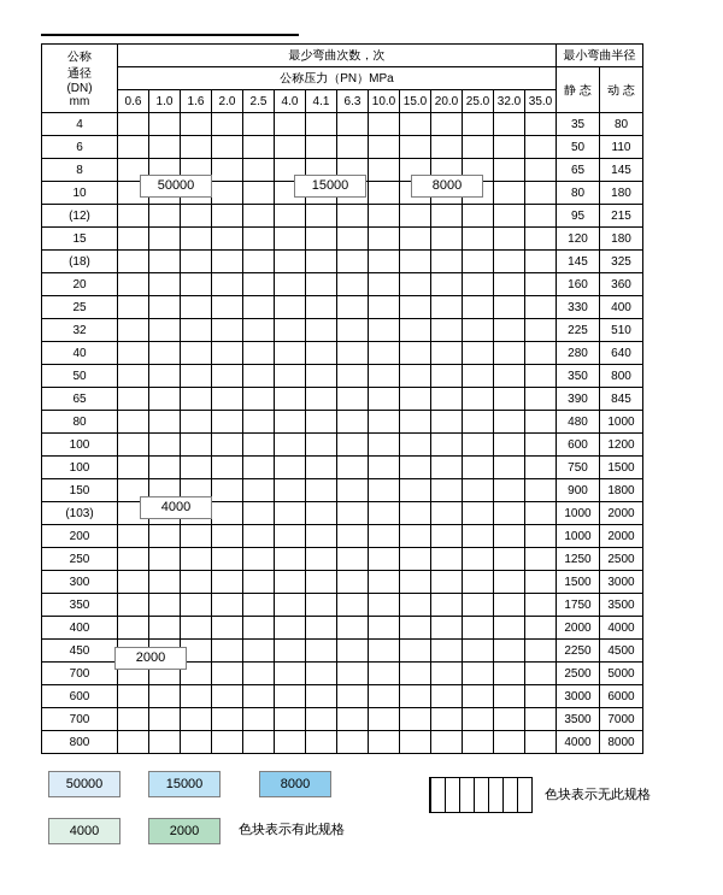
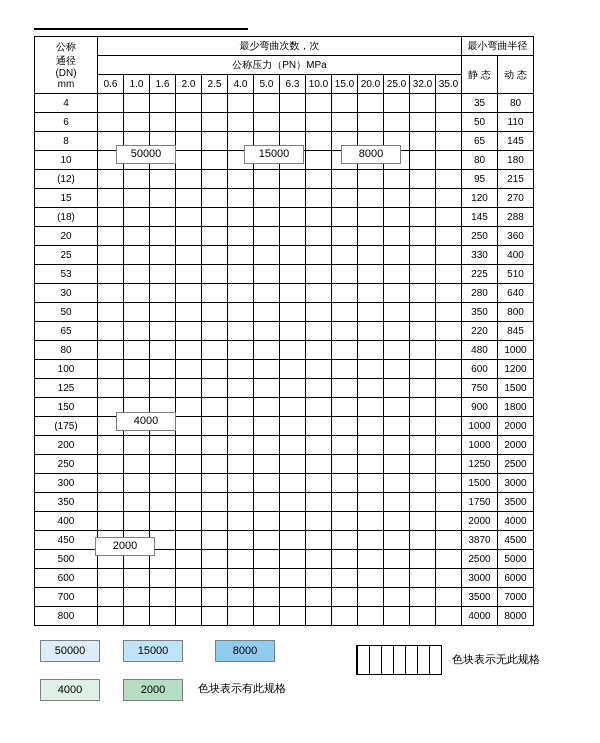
  公称 通径 (DN) mm	最少弯曲次数，次	最小弯曲半径
  公称压力（PN）MPa	静 态	动 态
- 0.6	1.0	1.6	2.0	2.5	4.0	4.1	6.3	10.0	15.0	20.0	25.0	32.0	35.0
+ 0.6	1.0	1.6	2.0	2.5	4.0	5.0	6.3	10.0	15.0	20.0	25.0	32.0	35.0
  4															35	80
  6															50	110
  8															65	145
  10															80	180
  (12)															95	215
- 15															120	180
+ 15															120	270
- (18)															145	325
+ (18)															145	288
- 20															160	360
+ 20															250	360
  25															330	400
- 32															225	510
+ 53															225	510
- 40															280	640
+ 30															280	640
  50															350	800
- 65															390	845
+ 65															220	845
  80															480	1000
  100															600	1200
- 100															750	1500
+ 125															750	1500
  150															900	1800
- (103)															1000	2000
+ (175)															1000	2000
  200															1000	2000
  250															1250	2500
  300															1500	3000
  350															1750	3500
  400															2000	4000
- 450															2250	4500
+ 450															3870	4500
- 700															2500	5000
+ 500															2500	5000
  600															3000	6000
  700															3500	7000
  800															4000	8000
  50000
  15000
  8000
  4000
  2000
  50000
  15000
  8000
  4000
  2000
  色块表示有此规格
  色块表示无此规格
